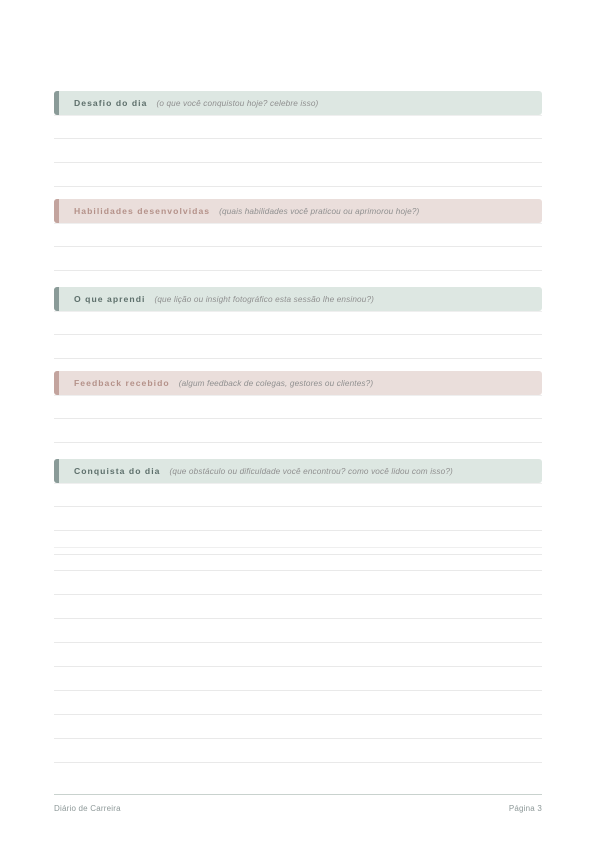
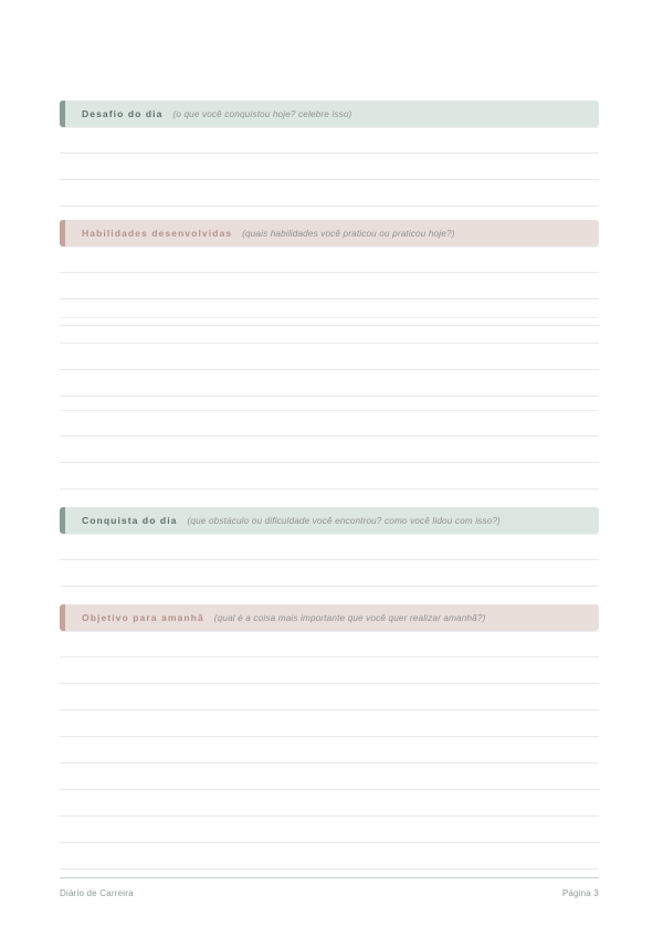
  Desafio do dia
  (o que você conquistou hoje? celebre isso)
  Habilidades desenvolvidas
- (quais habilidades você praticou ou aprimorou hoje?)
+ (quais habilidades você praticou ou praticou hoje?)
- O que aprendi
- (que lição ou insight fotográfico esta sessão lhe ensinou?)
- Feedback recebido
- (algum feedback de colegas, gestores ou clientes?)
  Conquista do dia
  (que obstáculo ou dificuldade você encontrou? como você lidou com isso?)
+ Objetivo para amanhã
+ (qual é a coisa mais importante que você quer realizar amanhã?)
  Diário de Carreira
  Página 3
